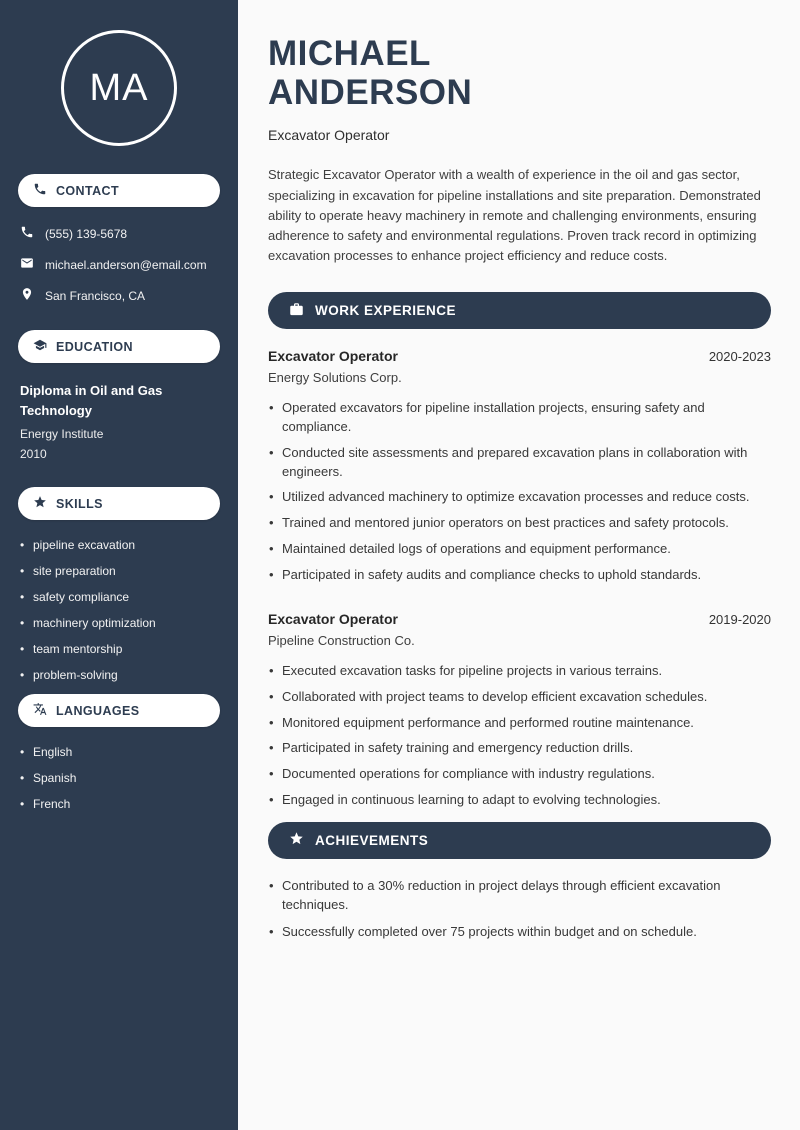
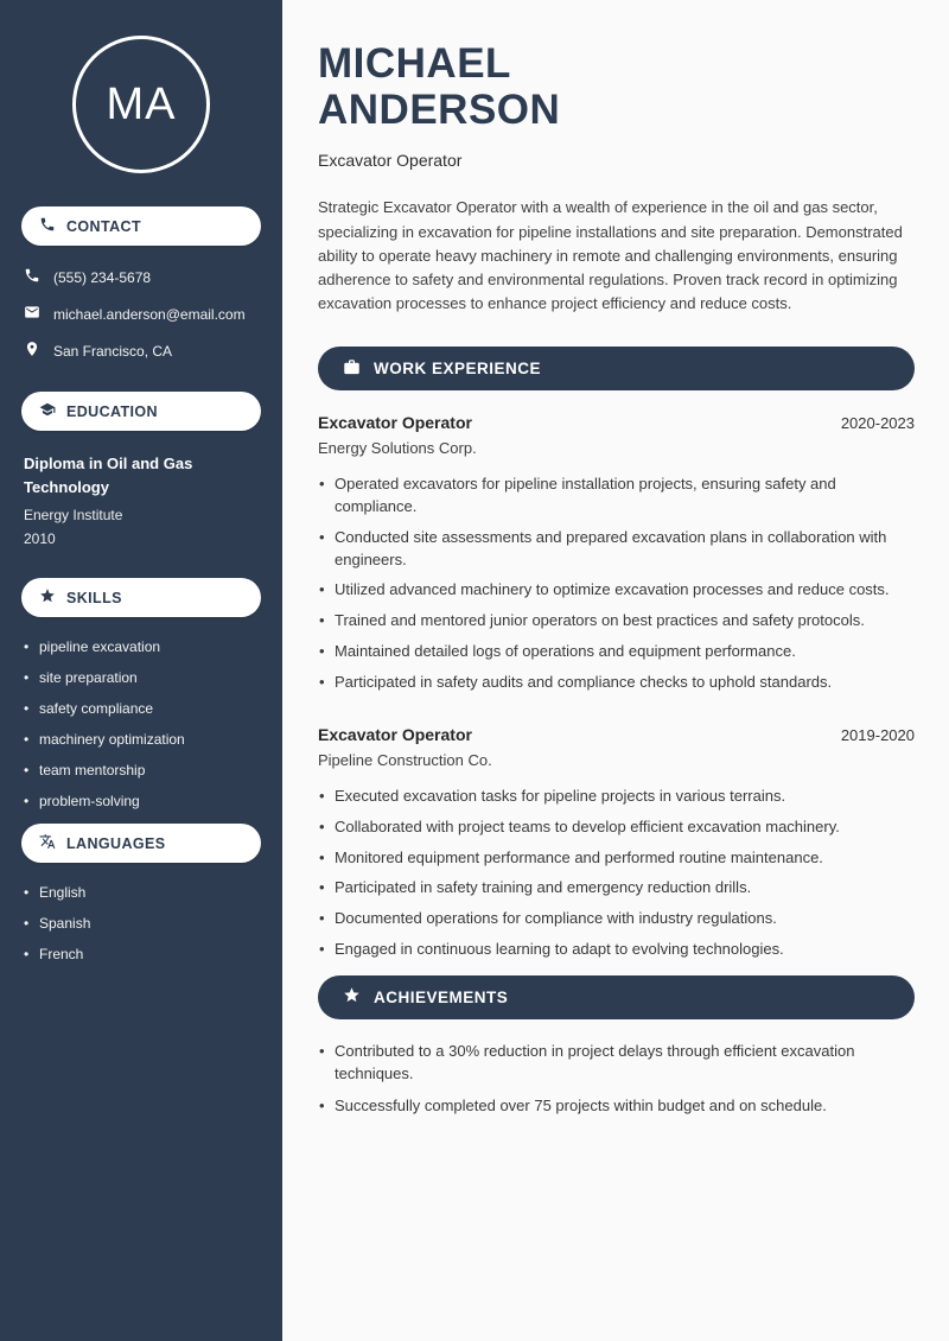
  MA
  CONTACT
- (555) 139-5678
+ (555) 234-5678
  michael.anderson@email.com
  San Francisco, CA
  EDUCATION
  Diploma in Oil and Gas Technology
  Energy Institute
  2010
  SKILLS
  pipeline excavation
  site preparation
  safety compliance
  machinery optimization
  team mentorship
  problem-solving
  LANGUAGES
  English
  Spanish
  French
  MICHAEL
  ANDERSON
  Excavator Operator
  Strategic Excavator Operator with a wealth of experience in the oil and gas sector, specializing in excavation for pipeline installations and site preparation. Demonstrated ability to operate heavy machinery in remote and challenging environments, ensuring adherence to safety and environmental regulations. Proven track record in optimizing excavation processes to enhance project efficiency and reduce costs.
  WORK EXPERIENCE
  Excavator Operator
  2020-2023
  Energy Solutions Corp.
  Operated excavators for pipeline installation projects, ensuring safety and compliance.
  Conducted site assessments and prepared excavation plans in collaboration with engineers.
  Utilized advanced machinery to optimize excavation processes and reduce costs.
  Trained and mentored junior operators on best practices and safety protocols.
  Maintained detailed logs of operations and equipment performance.
  Participated in safety audits and compliance checks to uphold standards.
  Excavator Operator
  2019-2020
  Pipeline Construction Co.
  Executed excavation tasks for pipeline projects in various terrains.
- Collaborated with project teams to develop efficient excavation schedules.
+ Collaborated with project teams to develop efficient excavation machinery.
  Monitored equipment performance and performed routine maintenance.
  Participated in safety training and emergency reduction drills.
  Documented operations for compliance with industry regulations.
  Engaged in continuous learning to adapt to evolving technologies.
  ACHIEVEMENTS
  Contributed to a 30% reduction in project delays through efficient excavation techniques.
  Successfully completed over 75 projects within budget and on schedule.
